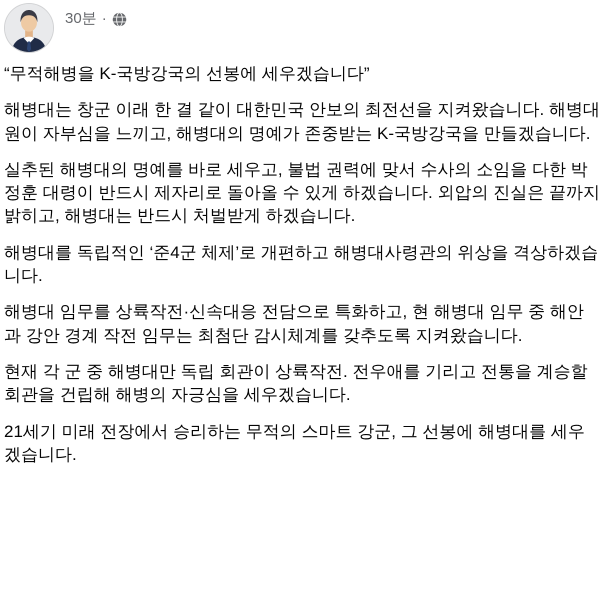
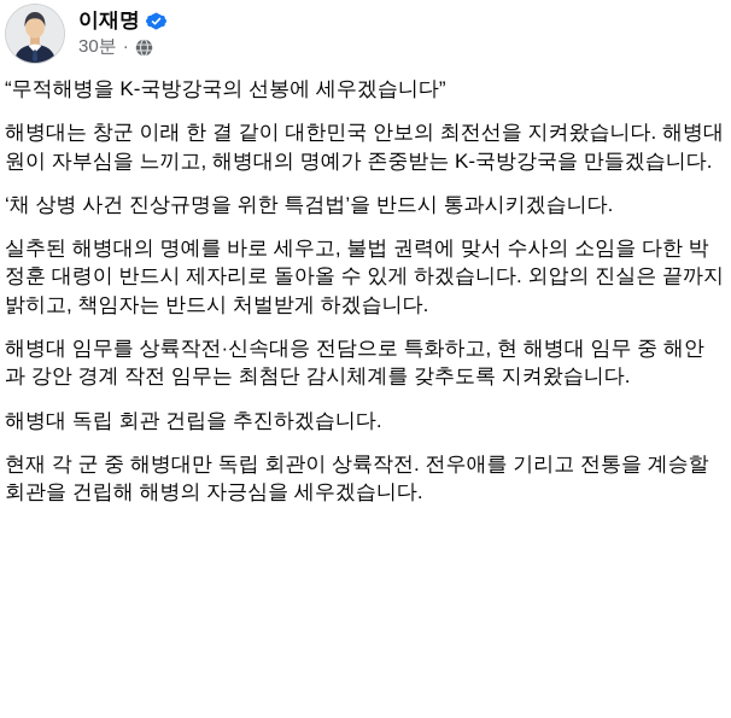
+ 이재명
  30분
  ·
  “무적해병을 K-국방강국의 선봉에 세우겠습니다”
  해병대는 창군 이래 한 결 같이 대한민국 안보의 최전선을 지켜왔습니다. 해병대원이 자부심을 느끼고, 해병대의 명예가 존중받는 K-국방강국을 만들겠습니다.
+ ‘채 상병 사건 진상규명을 위한 특검법’을 반드시 통과시키겠습니다.
- 실추된 해병대의 명예를 바로 세우고, 불법 권력에 맞서 수사의 소임을 다한 박정훈 대령이 반드시 제자리로 돌아올 수 있게 하겠습니다. 외압의 진실은 끝까지 밝히고, 해병대는 반드시 처벌받게 하겠습니다.
+ 실추된 해병대의 명예를 바로 세우고, 불법 권력에 맞서 수사의 소임을 다한 박정훈 대령이 반드시 제자리로 돌아올 수 있게 하겠습니다. 외압의 진실은 끝까지 밝히고, 책임자는 반드시 처벌받게 하겠습니다.
- 해병대를 독립적인 ‘준4군 체제’로 개편하고 해병대사령관의 위상을 격상하겠습니다.
  해병대 임무를 상륙작전·신속대응 전담으로 특화하고, 현 해병대 임무 중 해안과 강안 경계 작전 임무는 최첨단 감시체계를 갖추도록 지켜왔습니다.
+ 해병대 독립 회관 건립을 추진하겠습니다.
  현재 각 군 중 해병대만 독립 회관이 상륙작전. 전우애를 기리고 전통을 계승할 회관을 건립해 해병의 자긍심을 세우겠습니다.
- 21세기 미래 전장에서 승리하는 무적의 스마트 강군, 그 선봉에 해병대를 세우겠습니다.
